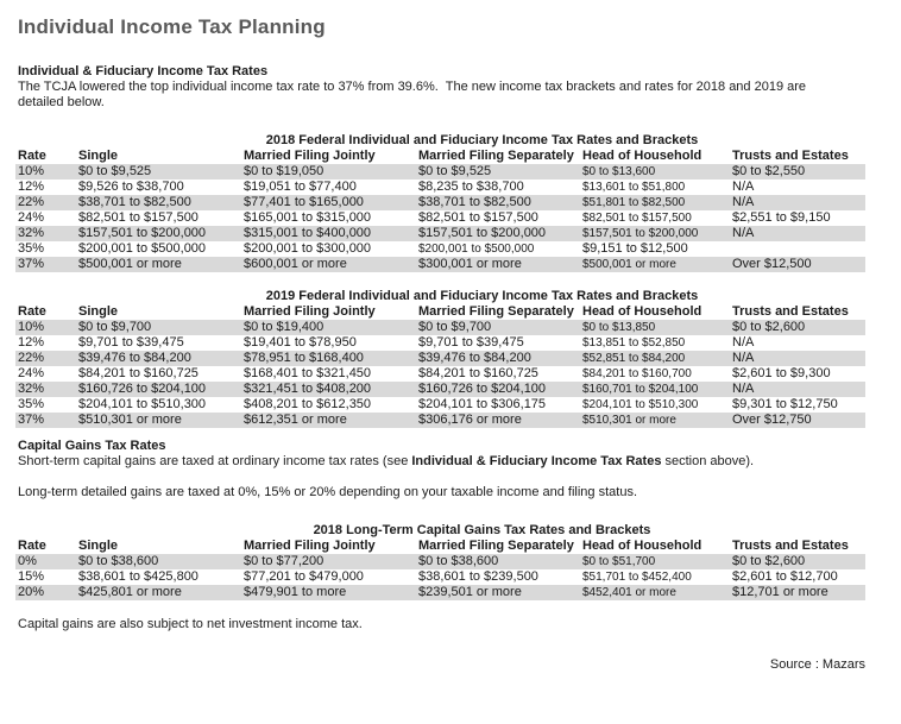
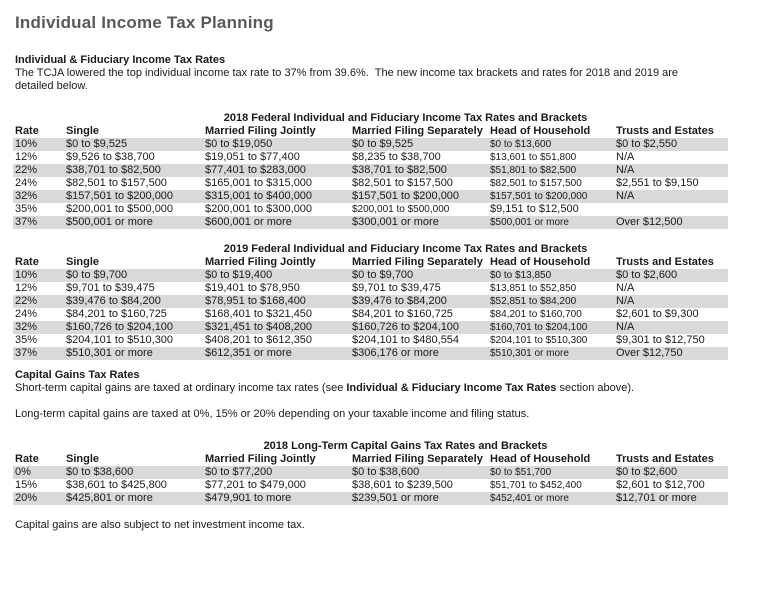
  Individual Income Tax Planning
  Individual & Fiduciary Income Tax Rates
  The TCJA lowered the top individual income tax rate to 37% from 39.6%. The new income tax brackets and rates for 2018 and 2019 are detailed below.
  2018 Federal Individual and Fiduciary Income Tax Rates and Brackets
  Rate
  Single
  Married Filing Jointly
  Married Filing Separately
  Head of Household
  Trusts and Estates
  10%
  $0 to $9,525
  $0 to $19,050
  $0 to $9,525
  $0 to $13,600
  $0 to $2,550
  12%
  $9,526 to $38,700
  $19,051 to $77,400
  $8,235 to $38,700
  $13,601 to $51,800
  N/A
  22%
  $38,701 to $82,500
- $77,401 to $165,000
+ $77,401 to $283,000
  $38,701 to $82,500
  $51,801 to $82,500
  N/A
  24%
  $82,501 to $157,500
  $165,001 to $315,000
  $82,501 to $157,500
  $82,501 to $157,500
  $2,551 to $9,150
  32%
  $157,501 to $200,000
  $315,001 to $400,000
  $157,501 to $200,000
  $157,501 to $200,000
  N/A
  35%
  $200,001 to $500,000
  $200,001 to $300,000
  $200,001 to $500,000
  $9,151 to $12,500
  37%
  $500,001 or more
  $600,001 or more
  $300,001 or more
  $500,001 or more
  Over $12,500
  2019 Federal Individual and Fiduciary Income Tax Rates and Brackets
  Rate
  Single
  Married Filing Jointly
  Married Filing Separately
  Head of Household
  Trusts and Estates
  10%
  $0 to $9,700
  $0 to $19,400
  $0 to $9,700
  $0 to $13,850
  $0 to $2,600
  12%
  $9,701 to $39,475
  $19,401 to $78,950
  $9,701 to $39,475
  $13,851 to $52,850
  N/A
  22%
  $39,476 to $84,200
  $78,951 to $168,400
  $39,476 to $84,200
  $52,851 to $84,200
  N/A
  24%
  $84,201 to $160,725
  $168,401 to $321,450
  $84,201 to $160,725
  $84,201 to $160,700
  $2,601 to $9,300
  32%
  $160,726 to $204,100
  $321,451 to $408,200
  $160,726 to $204,100
  $160,701 to $204,100
  N/A
  35%
  $204,101 to $510,300
  $408,201 to $612,350
- $204,101 to $306,175
+ $204,101 to $480,554
  $204,101 to $510,300
  $9,301 to $12,750
  37%
  $510,301 or more
  $612,351 or more
  $306,176 or more
  $510,301 or more
  Over $12,750
  Capital Gains Tax Rates
  Short-term capital gains are taxed at ordinary income tax rates (see Individual & Fiduciary Income Tax Rates section above).
- Long-term detailed gains are taxed at 0%, 15% or 20% depending on your taxable income and filing status.
+ Long-term capital gains are taxed at 0%, 15% or 20% depending on your taxable income and filing status.
  2018 Long-Term Capital Gains Tax Rates and Brackets
  Rate
  Single
  Married Filing Jointly
  Married Filing Separately
  Head of Household
  Trusts and Estates
  0%
  $0 to $38,600
  $0 to $77,200
  $0 to $38,600
  $0 to $51,700
  $0 to $2,600
  15%
  $38,601 to $425,800
  $77,201 to $479,000
  $38,601 to $239,500
  $51,701 to $452,400
  $2,601 to $12,700
  20%
  $425,801 or more
  $479,901 to more
  $239,501 or more
  $452,401 or more
  $12,701 or more
  Capital gains are also subject to net investment income tax.
- Source : Mazars
